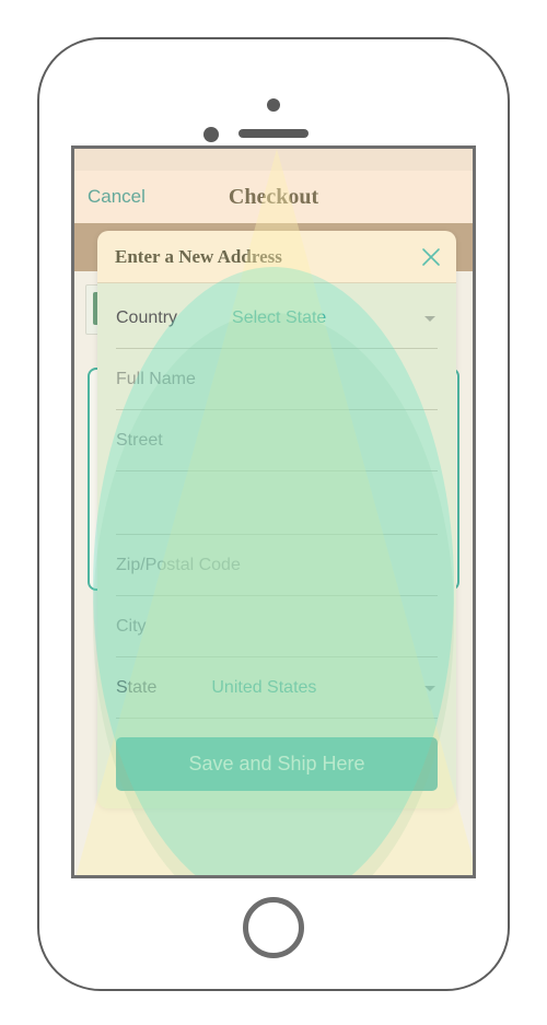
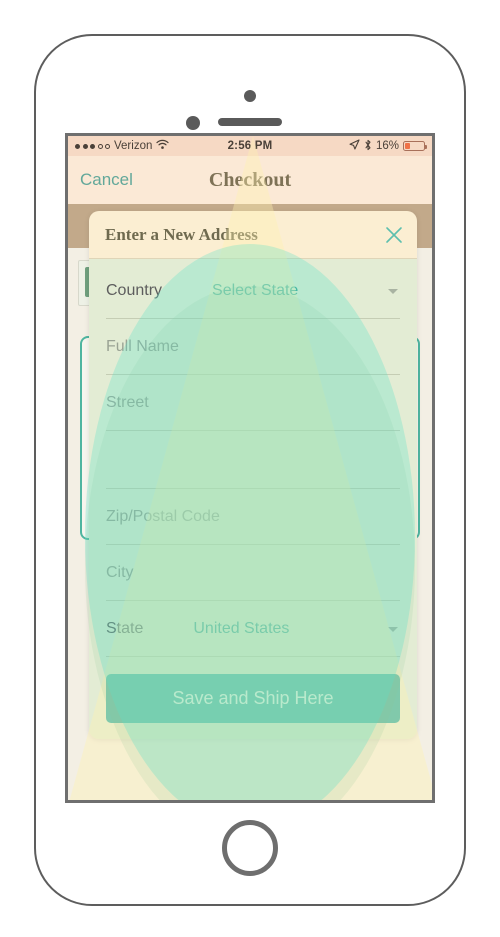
+ Verizon
+ 2:56 PM
+ 16%
  Checkout
  Cancel
  Enter a New Address
  Country
  Select State
  Full Name
  Street
  Zip/Postal Code
  City
  State
  United States
  Save and Ship Here
